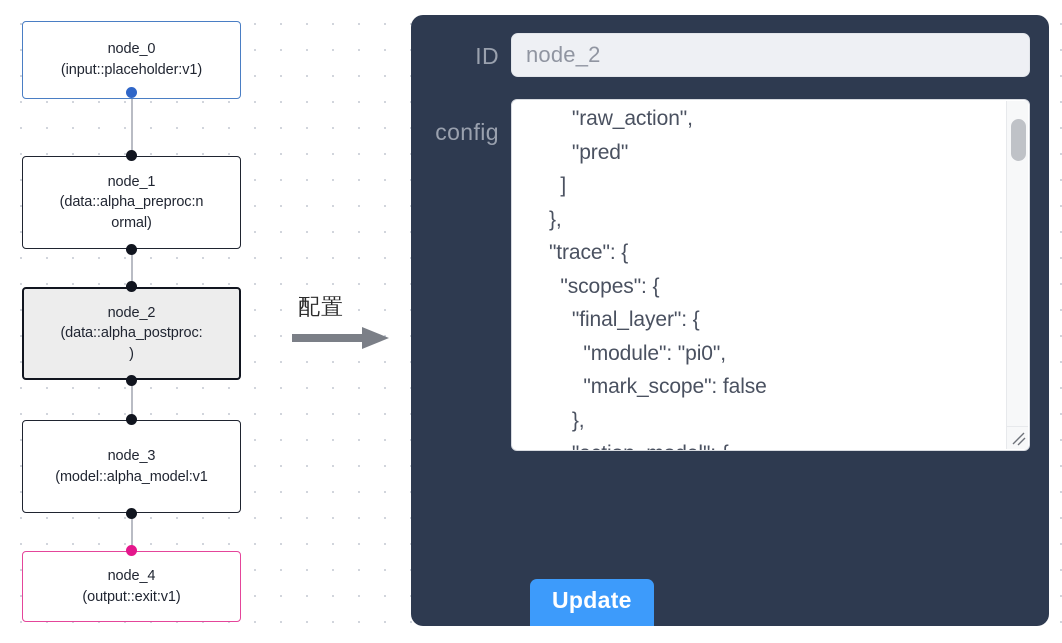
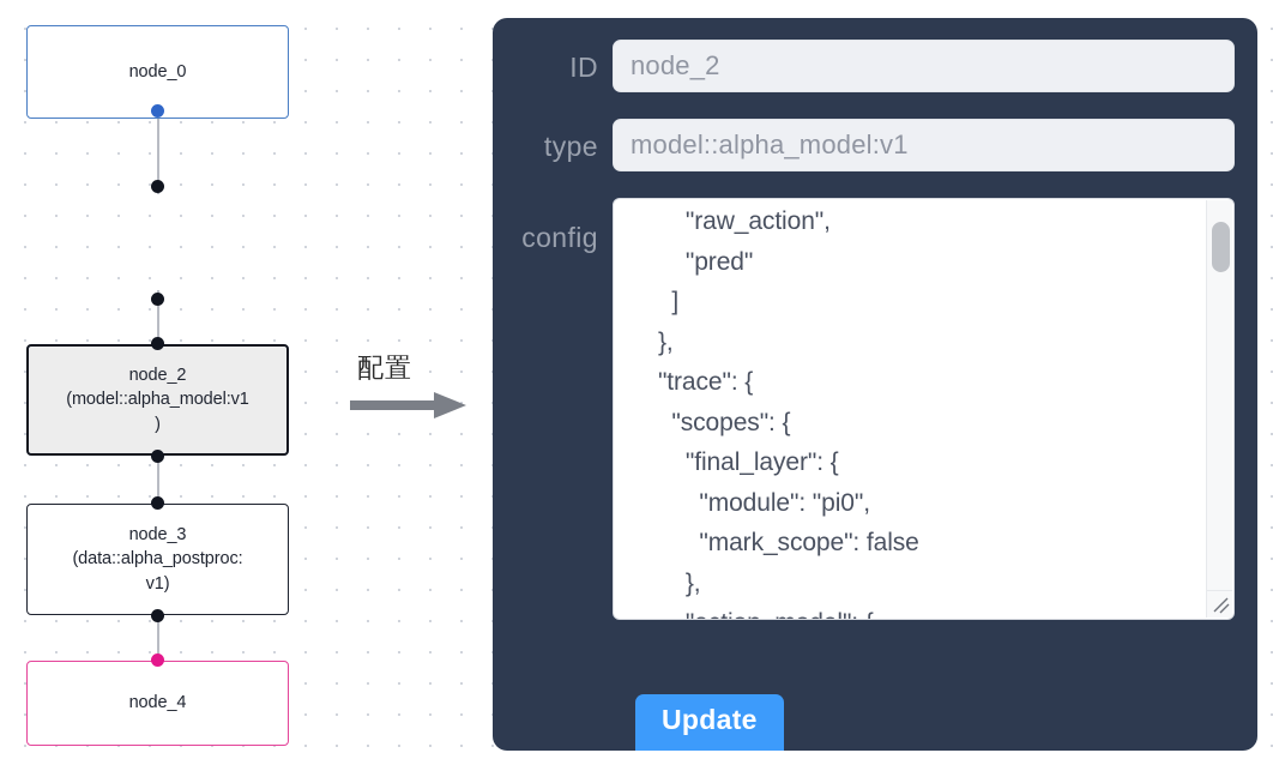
  node_0
- (input::placeholder:v1)
- node_1
- (data::alpha_preproc:n
- ormal)
  node_2
- (data::alpha_postproc:
+ (model::alpha_model:v1
  )
  node_3
- (model::alpha_model:v1
+ (data::alpha_postproc:
+ v1)
  node_4
- (output::exit:v1)
  配置
  ID
  node_2
+ type
+ model::alpha_model:v1
  config
  "raw_action",
  "pred"
  ]
  },
  "trace": {
  "scopes": {
  "final_layer": {
  "module": "pi0",
  "mark_scope": false
  },
  Update
